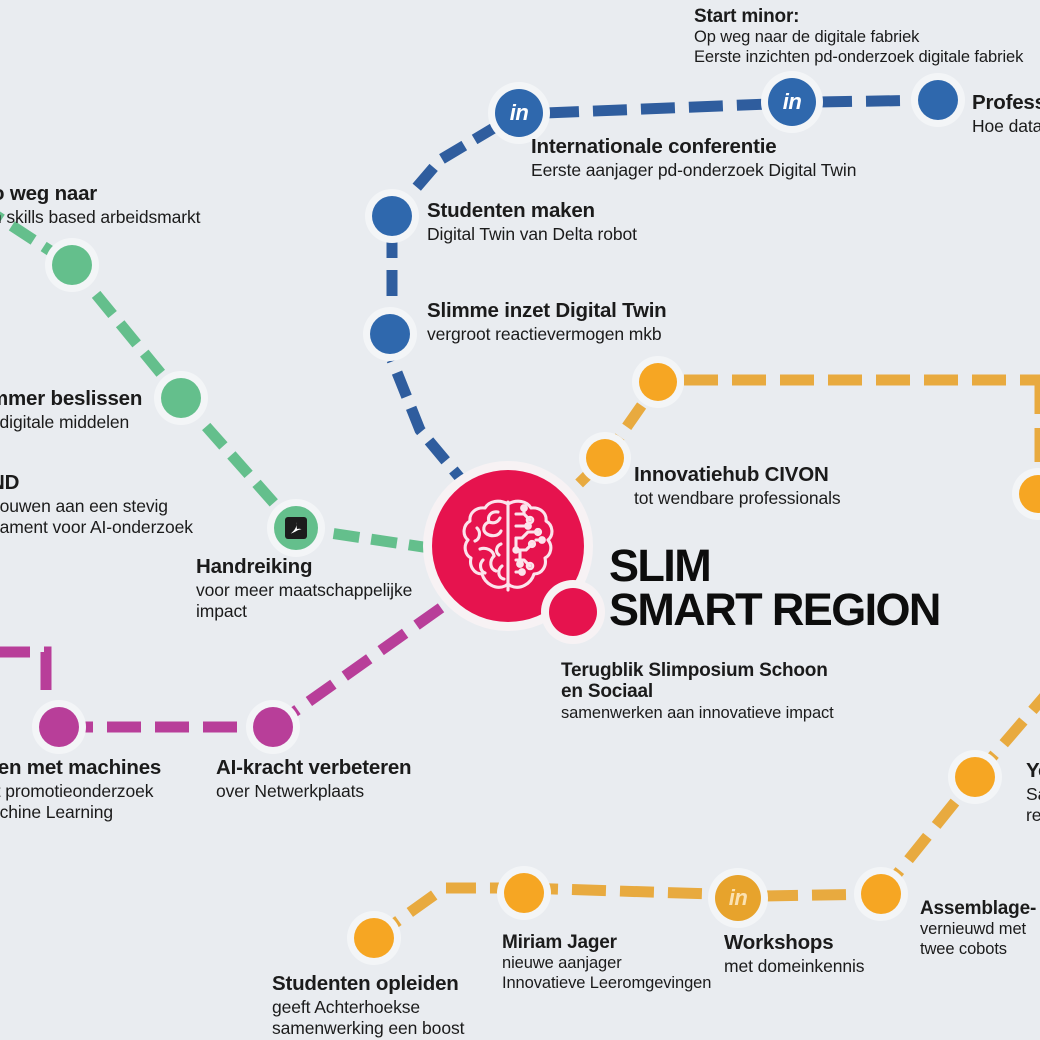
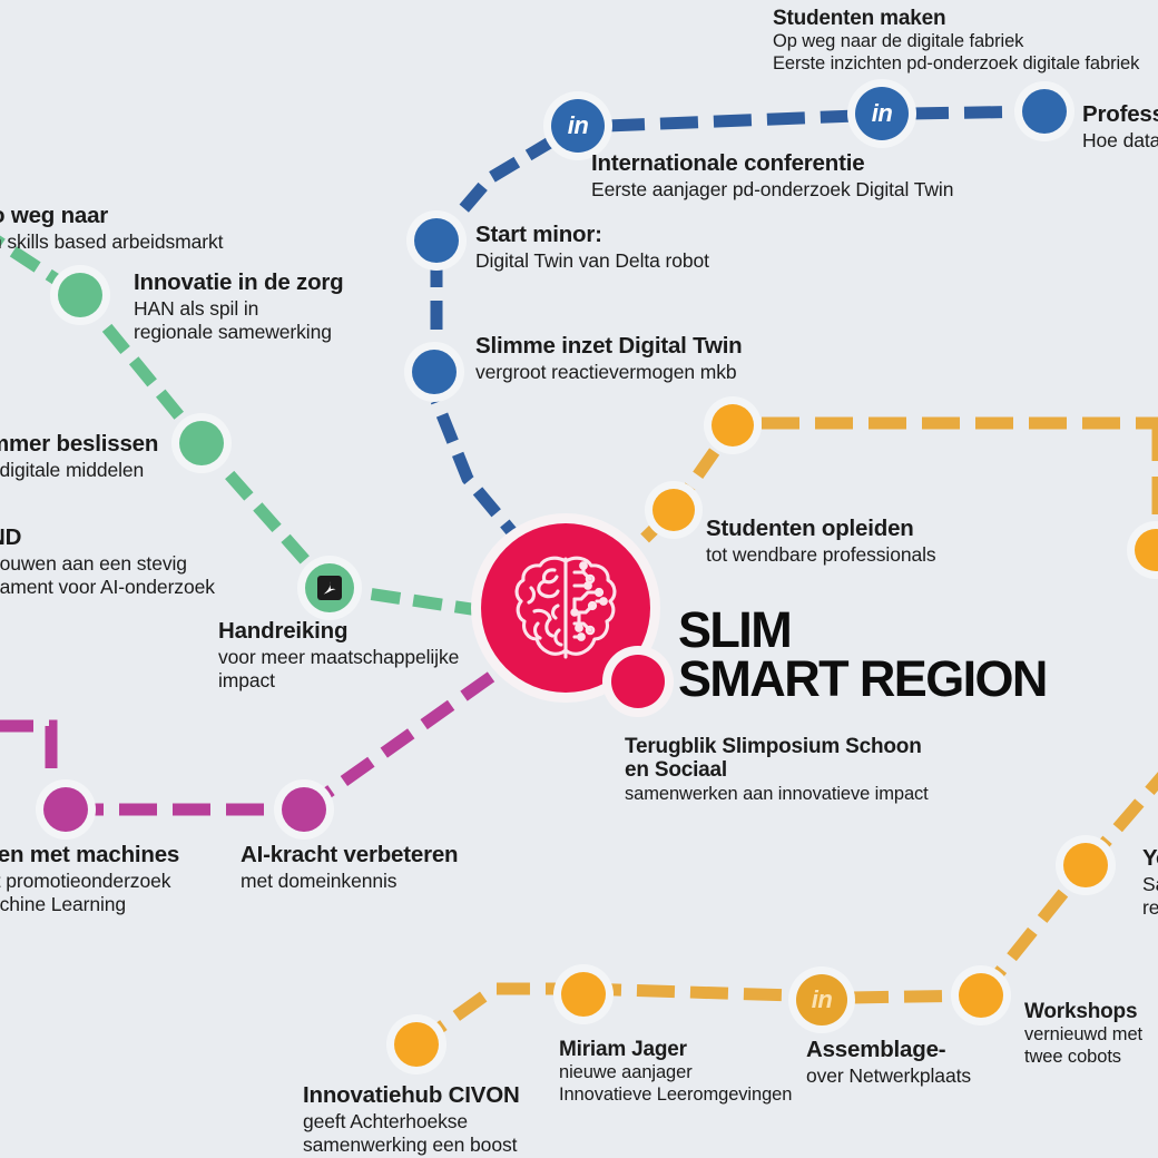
  in
  in
  in
  SLIM
  SMART REGION
  weg naar
  skills based arbeidsmarkt
+ Innovatie in de zorg
+ HAN als spil in
+ regionale samewerking
  mer beslissen
  digitale middelen
  ouwen aan een stevig
  ament voor AI-onderzoek
  Handreiking
  voor meer maatschappelijke
  impact
- Studenten maken
+ Start minor:
  Digital Twin van Delta robot
  Slimme inzet Digital Twin
  vergroot reactievermogen mkb
  Internationale conferentie
  Eerste aanjager pd-onderzoek Digital Twin
- Start minor:
+ Studenten maken
  Op weg naar de digitale fabriek
  Eerste inzichten pd-onderzoek digitale fabriek
  Profes
  Hoe data
- Innovatiehub CIVON
+ Studenten opleiden
  tot wendbare professionals
  Terugblik Slimposium Schoon
  en Sociaal
  samenwerken aan innovatieve impact
  en met machines
  promotieonderzoek
  chine Learning
  AI-kracht verbeteren
- over Netwerkplaats
+ met domeinkennis
- Studenten opleiden
+ Innovatiehub CIVON
  geeft Achterhoekse
  samenwerking een boost
  Miriam Jager
  nieuwe aanjager
  Innovatieve Leeromgevingen
- Workshops
+ Assemblage-
- met domeinkennis
+ over Netwerkplaats
- Assemblage-
+ Workshops
  vernieuwd met
  twee cobots
  re
